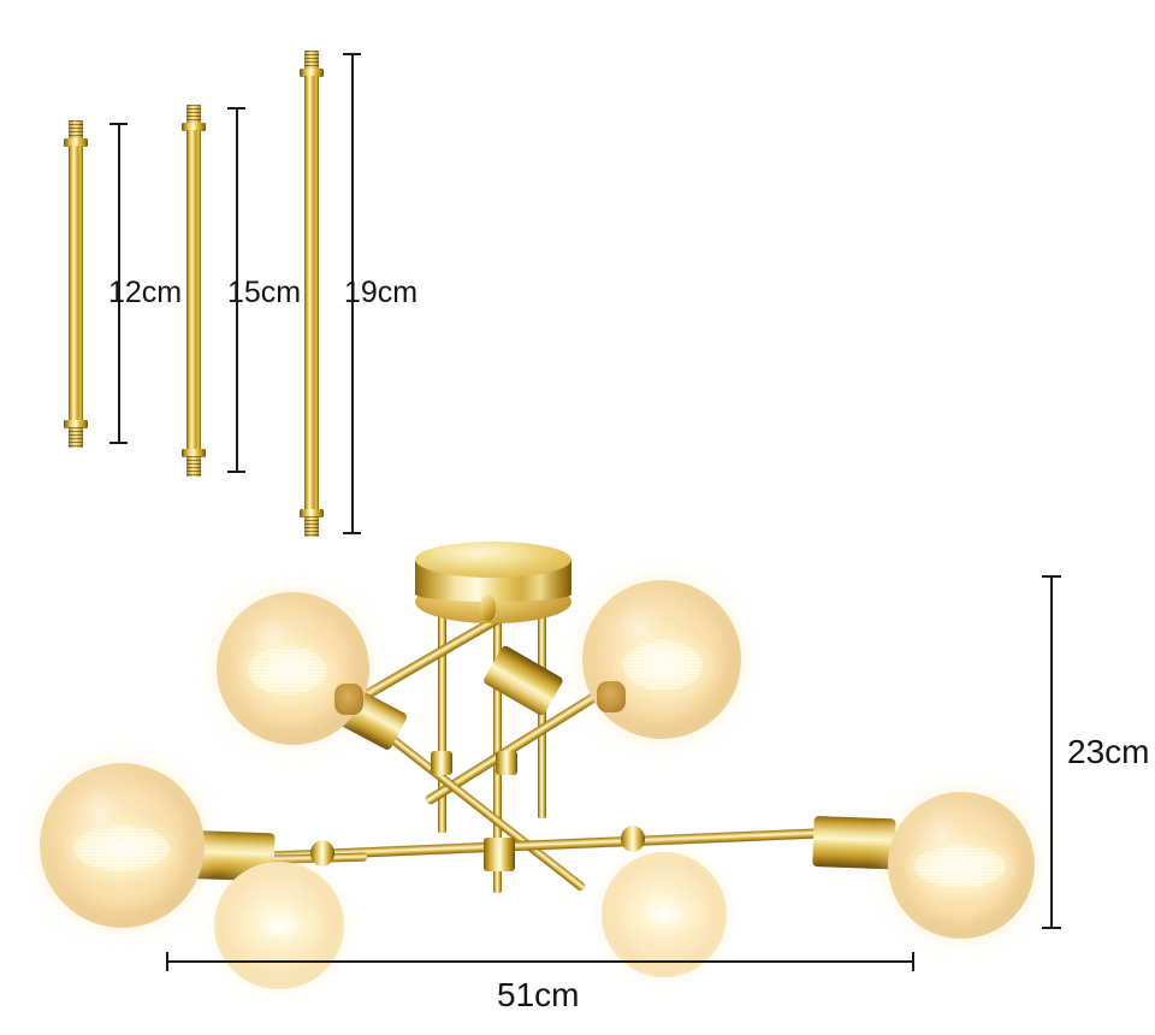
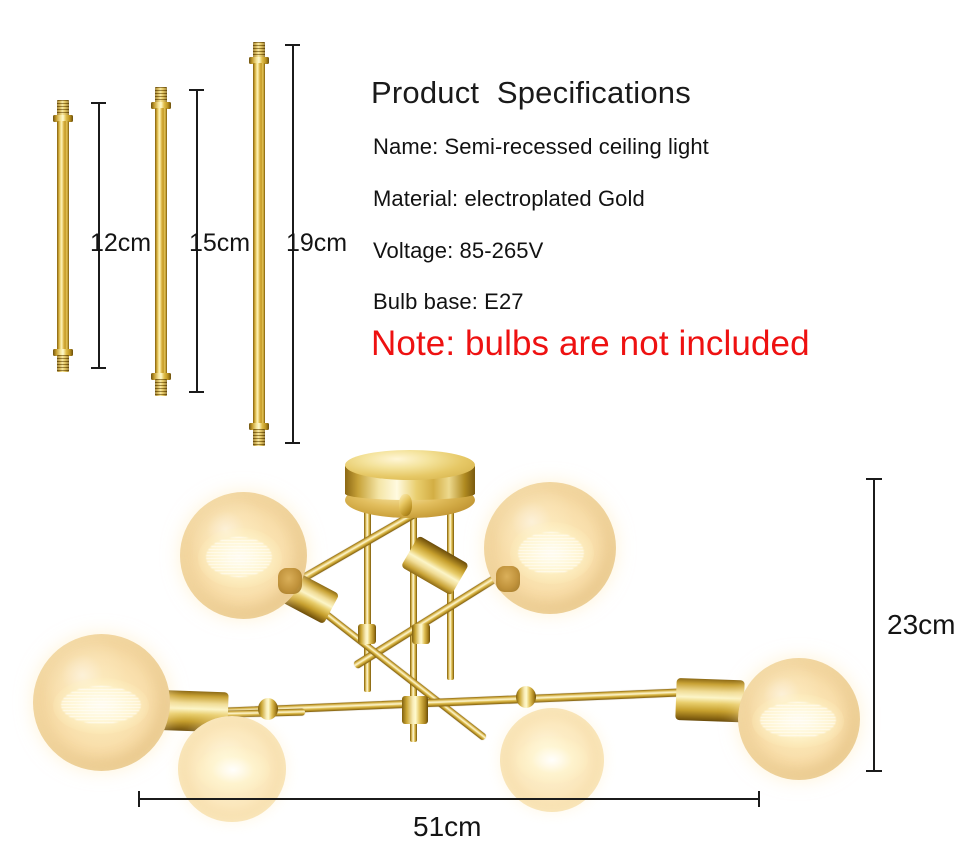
  12cm
  15cm
  19cm
+ Product Specifications
+ Name: Semi-recessed ceiling light
+ Material: electroplated Gold
+ Voltage: 85-265V
+ Bulb base: E27
+ Note: bulbs are not included
  23cm
  51cm
